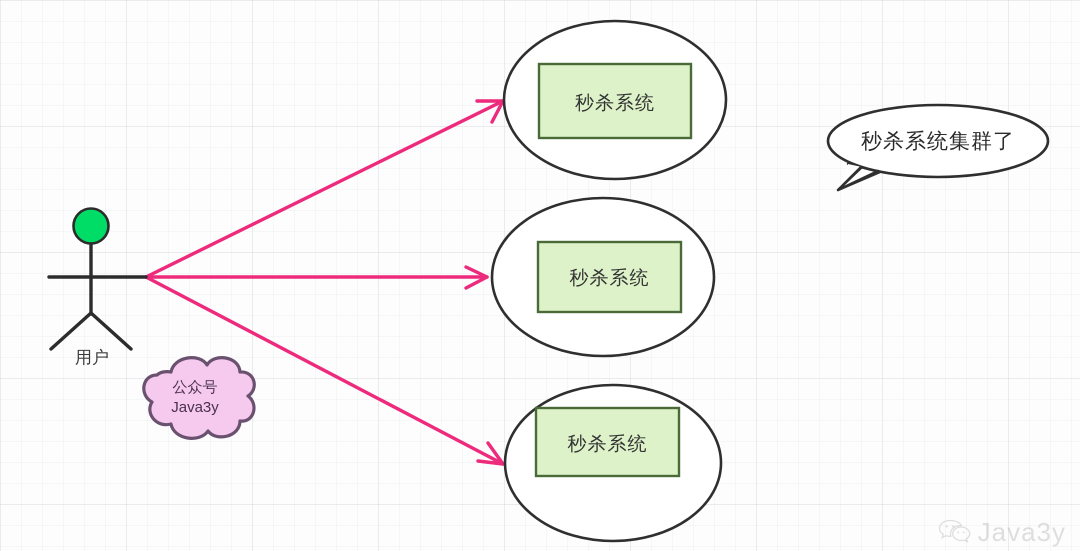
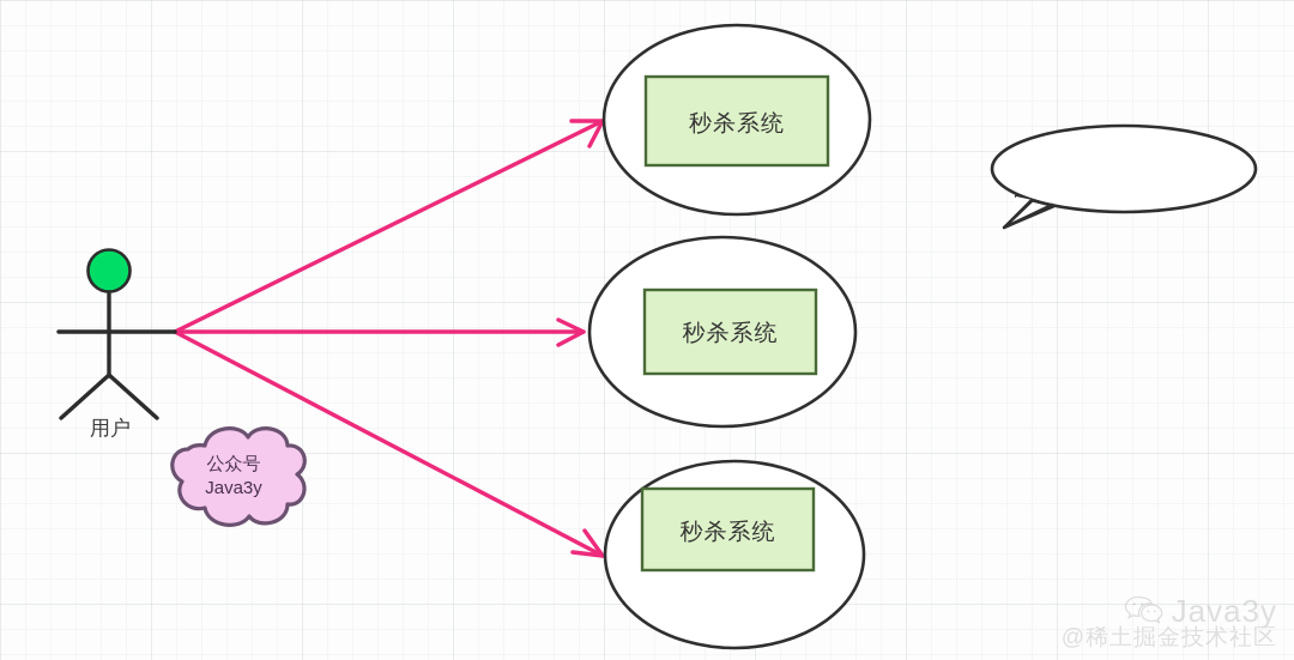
  秒杀系统
  秒杀系统
  秒杀系统
  用户
- 秒杀系统集群了
  公众号
  Java3y
  Java3y
+ @稀土掘金技术社区
